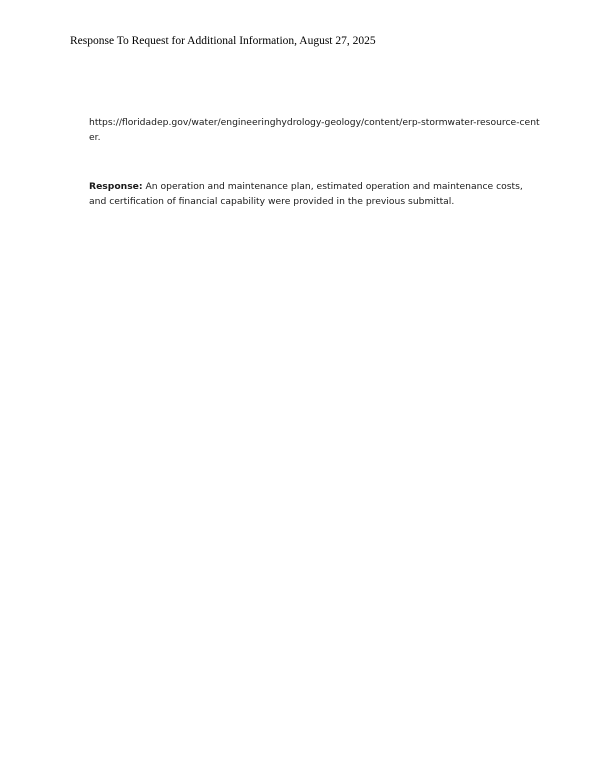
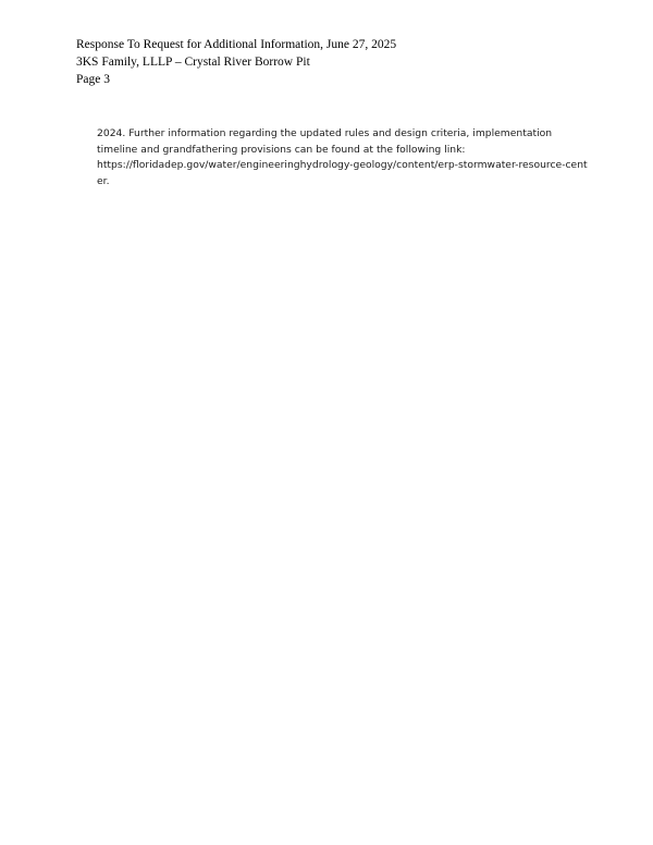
- Response To Request for Additional Information, August 27, 2025
+ Response To Request for Additional Information, June 27, 2025
+ 3KS Family, LLLP – Crystal River Borrow Pit
+ Page 3
+ 2024. Further information regarding the updated rules and design criteria, implementation timeline and grandfathering provisions can be found at the following link:
  https://floridadep.gov/water/engineeringhydrology-geology/content/erp-stormwater-resource-center.
- Response: An operation and maintenance plan, estimated operation and maintenance costs, and certification of financial capability were provided in the previous submittal.
